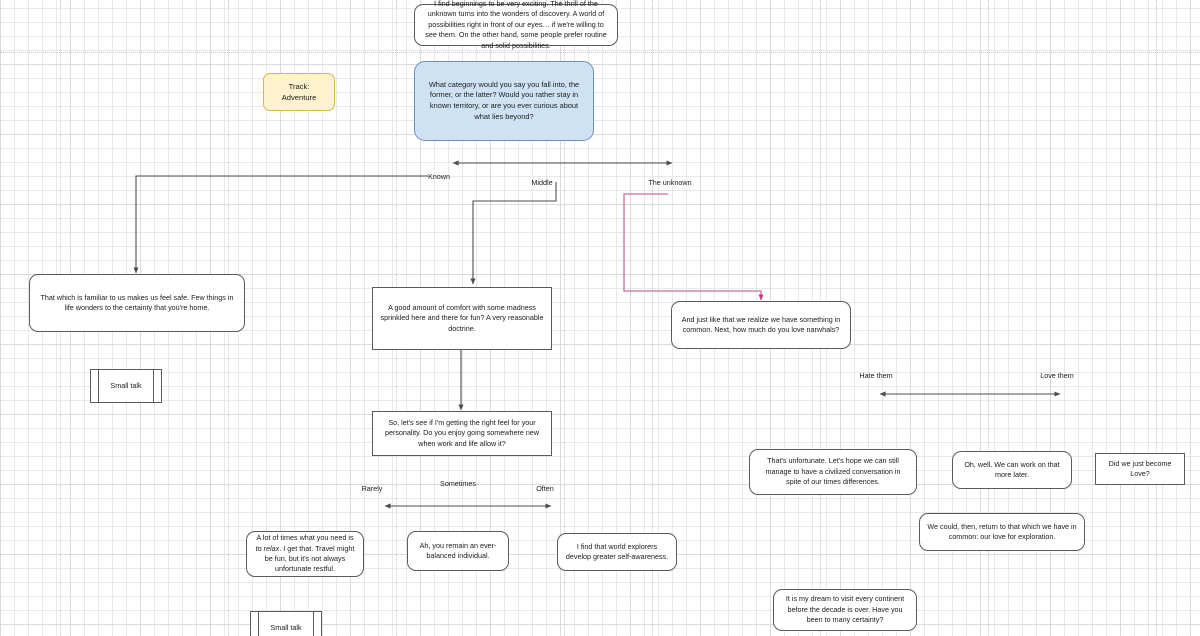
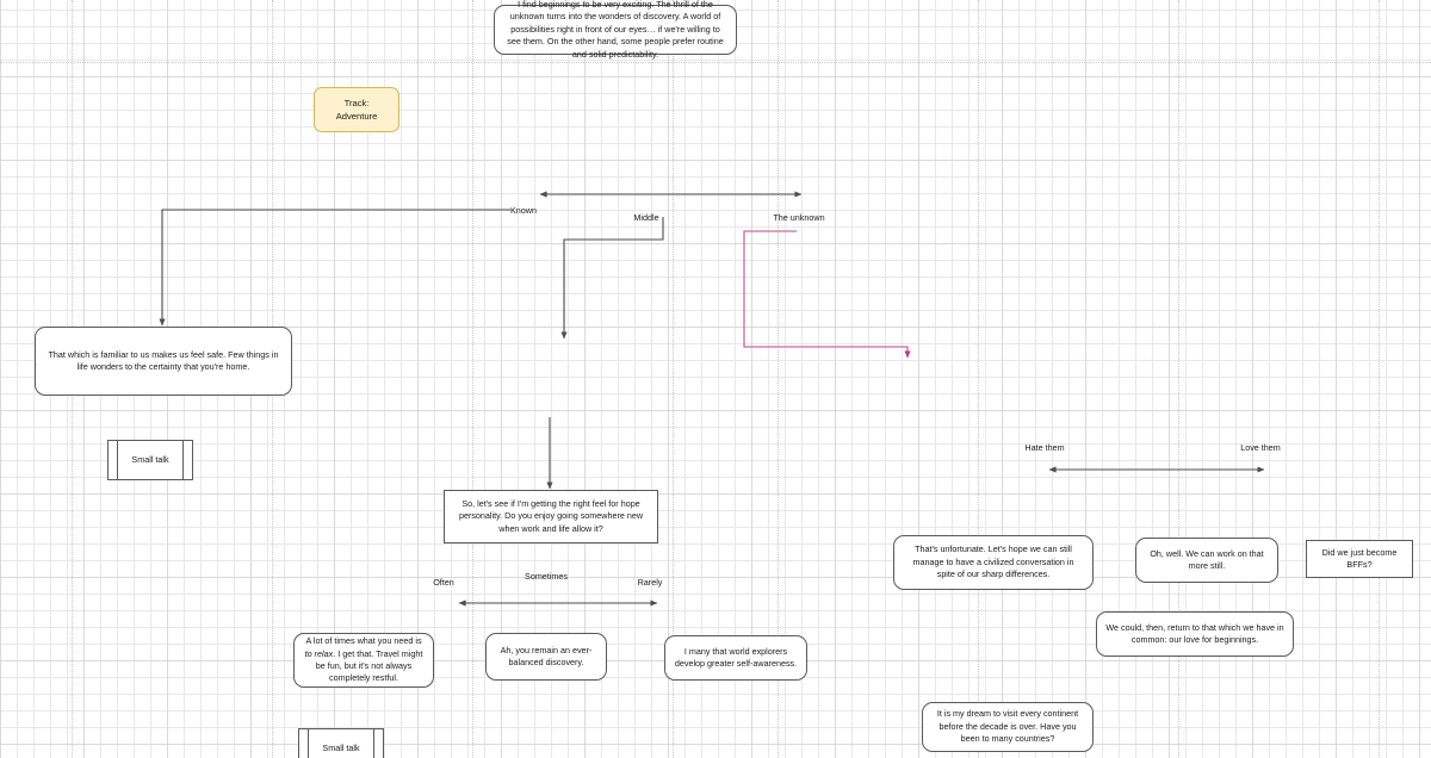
- I find beginnings to be very exciting. The thrill of the unknown turns into the wonders of discovery. A world of possibilities right in front of our eyes… if we're willing to see them. On the other hand, some people prefer routine and solid possibilities.
+ I find beginnings to be very exciting. The thrill of the unknown turns into the wonders of discovery. A world of possibilities right in front of our eyes… if we're willing to see them. On the other hand, some people prefer routine and solid predictability.
  Track: Adventure
- What category would you say you fall into, the former, or the latter? Would you rather stay in known territory, or are you ever curious about what lies beyond?
  Known
  Middle
  The unknown
  That which is familiar to us makes us feel safe. Few things in life wonders to the certainty that you're home.
  Small talk
- A good amount of comfort with some madness sprinkled here and there for fun? A very reasonable doctrine.
- And just like that we realize we have something in common. Next, how much do you love narwhals?
- So, let's see if I'm getting the right feel for your personality. Do you enjoy going somewhere new when work and life allow it?
+ So, let's see if I'm getting the right feel for hope personality. Do you enjoy going somewhere new when work and life allow it?
  Hate them
  Love them
- Rarely
+ Often
  Sometimes
- Often
+ Rarely
- That's unfortunate. Let's hope we can still manage to have a civilized conversation in spite of our times differences.
+ That's unfortunate. Let's hope we can still manage to have a civilized conversation in spite of our sharp differences.
- Oh, well. We can work on that more later.
+ Oh, well. We can work on that more still.
- Did we just become Love?
+ Did we just become BFFs?
- We could, then, return to that which we have in common: our love for exploration.
+ We could, then, return to that which we have in common: our love for beginnings.
- It is my dream to visit every continent before the decade is over. Have you been to many certainty?
+ It is my dream to visit every continent before the decade is over. Have you been to many countries?
- A lot of times what you need is to relax. I get that. Travel might be fun, but it's not always unfortunate restful.
+ A lot of times what you need is to relax. I get that. Travel might be fun, but it's not always completely restful.
- Ah, you remain an ever-balanced individual.
+ Ah, you remain an ever-balanced discovery.
- I find that world explorers develop greater self-awareness.
+ I many that world explorers develop greater self-awareness.
  Small talk
